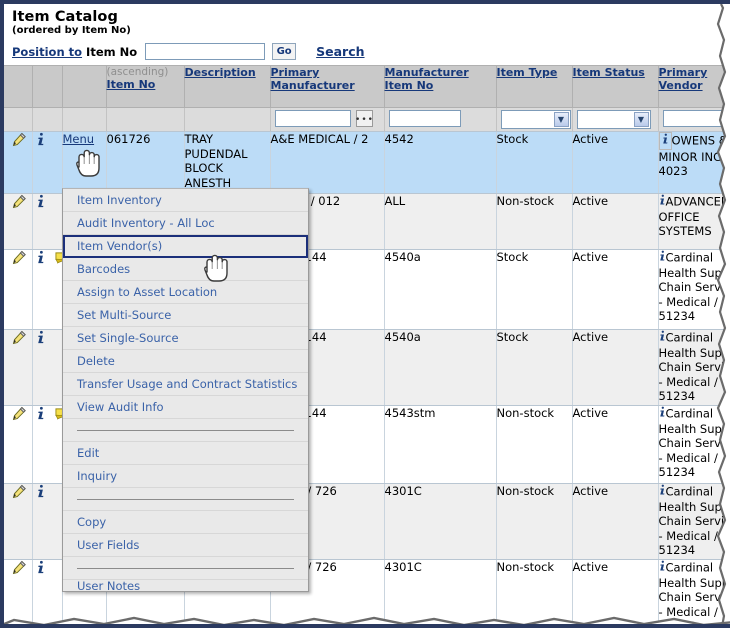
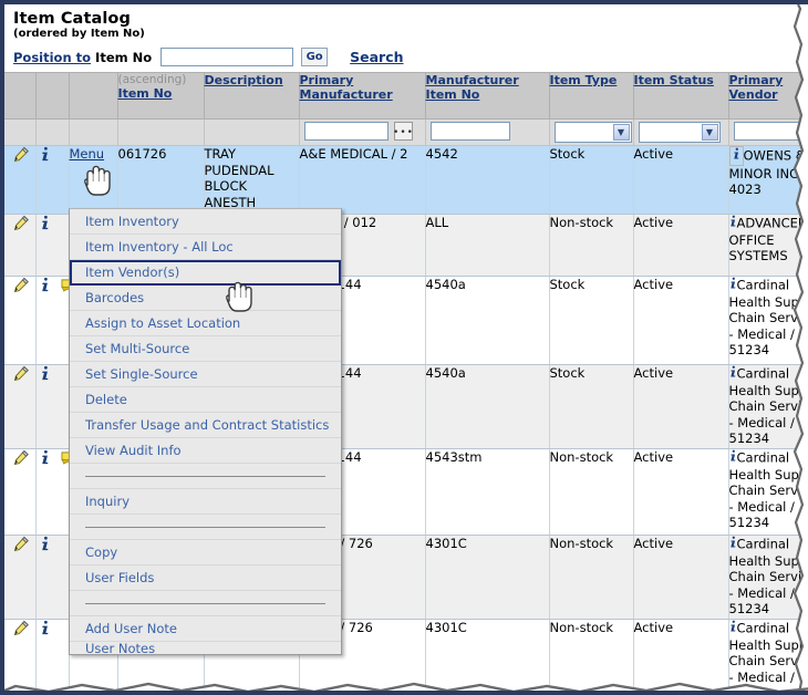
  Item Catalog
  (ordered by Item No)
  Position to
  Item No
  Go
  Search
  			(ascending) Item No	Description	Primary Manufacturer	Manufacturer Item No	Item Type	Item Status	Primary Vendor
  					•••		▼	▼
  		Menu	061726	TRAY PUDENDAL BLOCK ANESTH	A&E MEDICAL / 2	4542	Stock	Active	OWENS MINOR INC 4023
  					/ 012	ALL	Non-stock	Active	ADVANCE OFFICE SYSTEMS
  					44	4540a	Stock	Active	Cardinal Health Sup Chain Serv - Medical / 51234
  					44	4540a	Stock	Active	Cardinal Health Sup Chain Serv - Medical / 51234
  					44	4543stm	Non-stock	Active	Cardinal Health Sup Chain Serv - Medical / 51234
  					/ 726	4301C	Non-stock	Active	Cardinal Health Sup Chain Servi - Medical / 51234
  					/ 726	4301C	Non-stock	Active	Cardinal Health Sup Chain Serv - Medical /
  Item Inventory
- Audit Inventory - All Loc
+ Item Inventory - All Loc
  Item Vendor(s)
  Barcodes
  Assign to Asset Location
  Set Multi-Source
  Set Single-Source
  Delete
  Transfer Usage and Contract Statistics
  View Audit Info
- Edit
  Inquiry
  Copy
  User Fields
+ Add User Note
  User Notes
